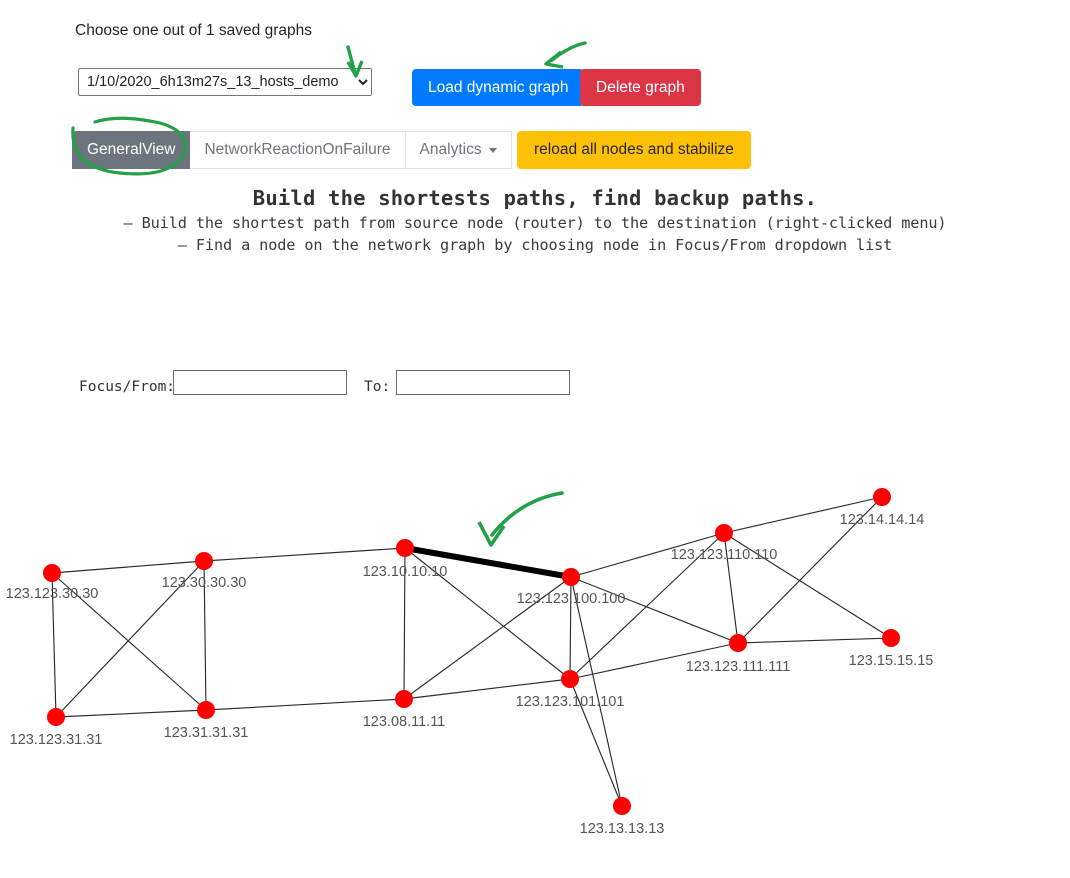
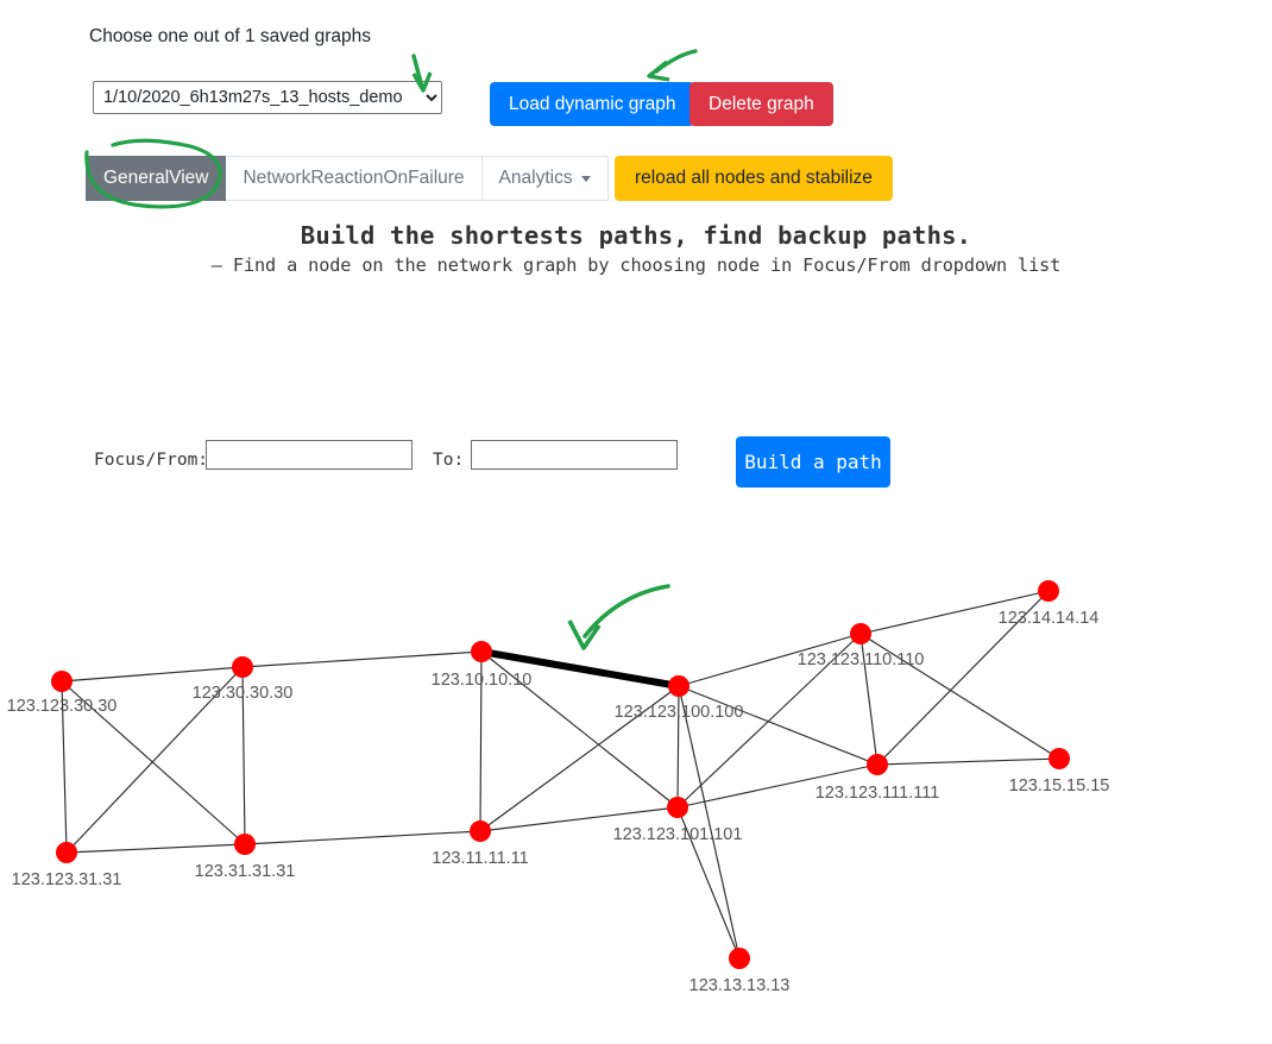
  Choose one out of 1 saved graphs
  1/10/2020_6h13m27s_13_hosts_demo
  Load dynamic graph
  Delete graph
  GeneralView
  NetworkReactionOnFailure
  Analytics
  reload all nodes and stabilize
  Build the shortests paths, find backup paths.
- – Build the shortest path from source node (router) to the destination (right-clicked menu)
  – Find a node on the network graph by choosing node in Focus/From dropdown list
  Focus/From:
  To:
+ Build a path
  123.123.30.30
  123.30.30.30
  123.10.10.10
  123.123.100.100
  123.123.110.110
  123.14.14.14
  123.123.111.111
  123.15.15.15
  123.123.101.101
- 123.08.11.11
+ 123.11.11.11
  123.31.31.31
  123.123.31.31
  123.13.13.13
